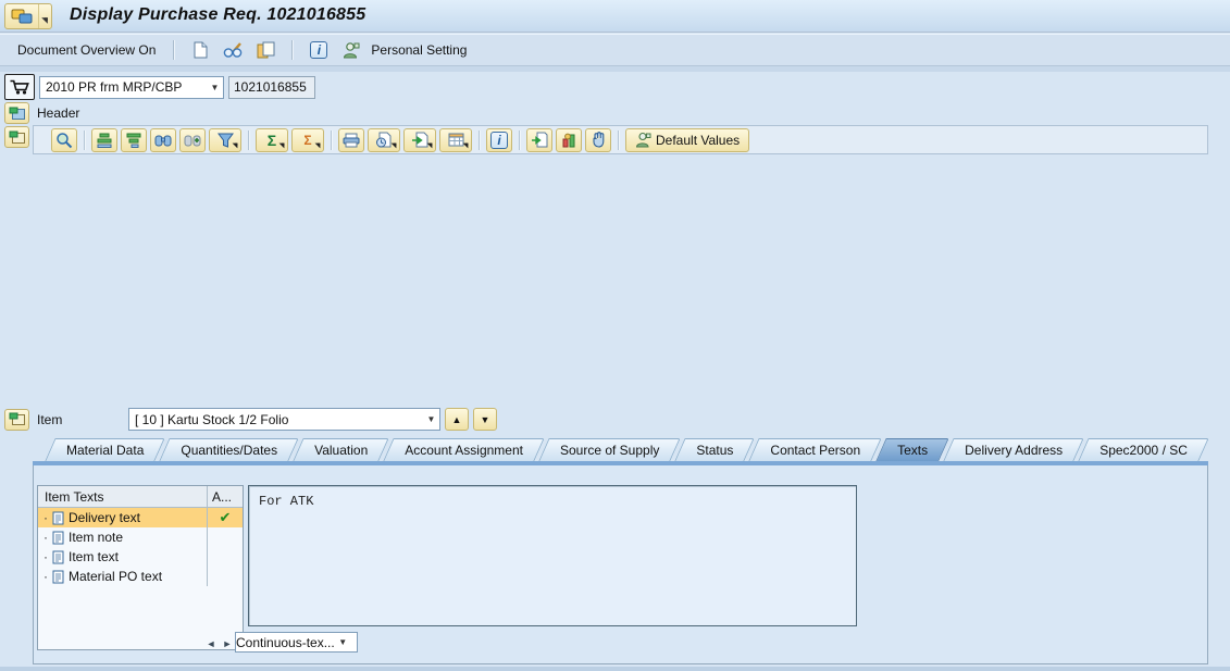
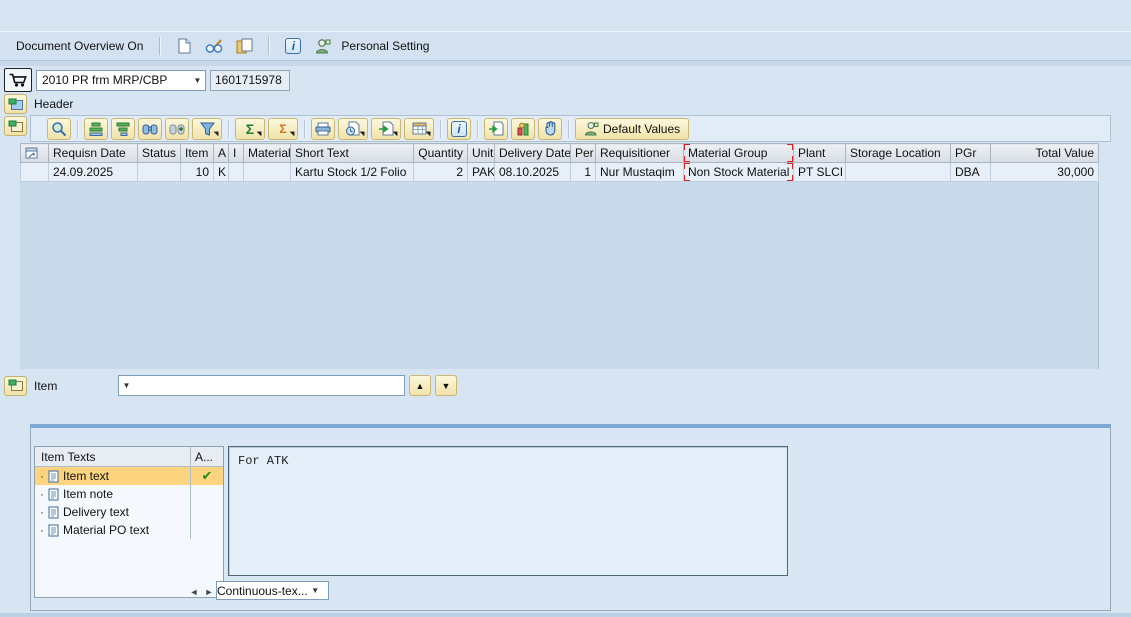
- Display Purchase Req. 1021016855
  Document Overview On
  i
  Personal Setting
  2010 PR frm MRP/CBP
  ▼
- 1021016855
+ 1601715978
  Header
  Σ
  Σ
  i
  Default Values
+ 	Requisn Date	Status	Item	A	I	Material	Short Text	Quantity	Unit	Delivery Date	Per	Requisitioner	Material Group	Plant	Storage Location	PGr	Total Value
+ 	24.09.2025		10	K			Kartu Stock 1/2 Folio	2	PAK	08.10.2025	1	Nur Mustaqim	Non Stock Material	PT SLCI		DBA	30,000
  Item
- [ 10 ] Kartu Stock 1/2 Folio
  ▼
  ▲
  ▼
- Material Data
- Quantities/Dates
- Valuation
- Account Assignment
- Source of Supply
- Status
- Contact Person
- Texts
- Delivery Address
- Spec2000 / SC
  Item Texts
  A...
  ·
- Delivery text
+ Item text
  ✔
  ·
  Item note
  ·
- Item text
+ Delivery text
  ·
  Material PO text
  For ATK
  ◄
  ►
  Continuous-tex...
  ▼
